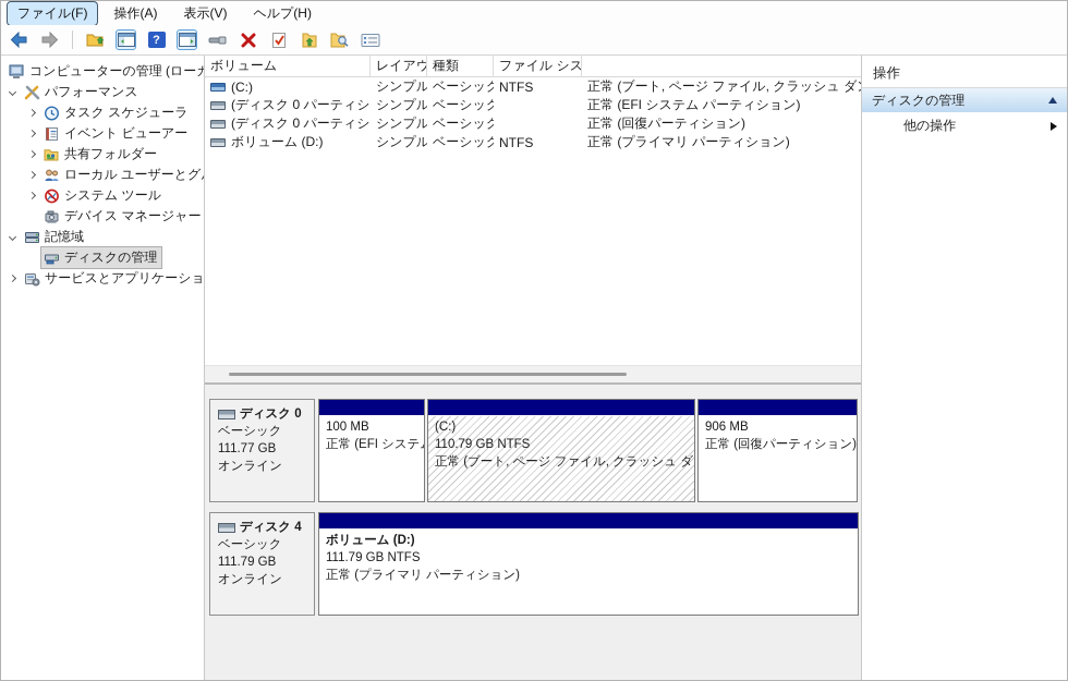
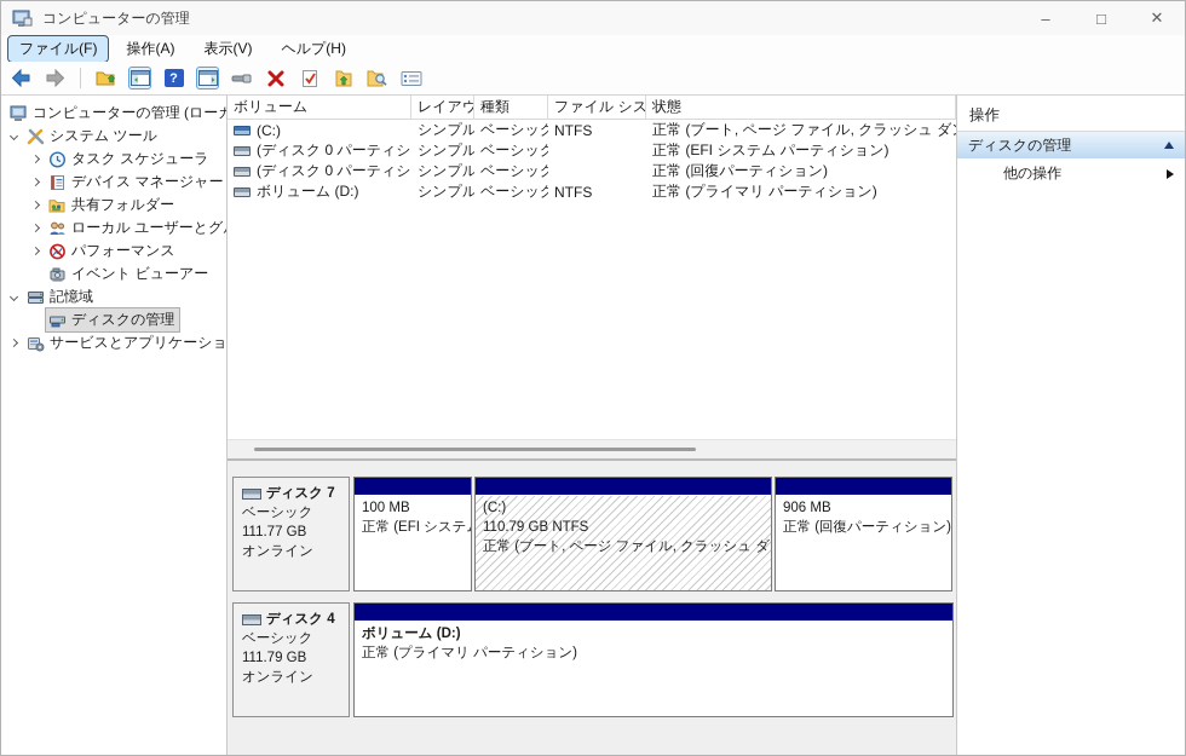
+ コンピューターの管理
+ –
+ □
+ ✕
  ファイル(F)
  操作(A)
  表示(V)
  ヘルプ(H)
  ?
  コンピューターの管理 (ローカ
- パフォーマンス
+ システム ツール
  タスク スケジューラ
- イベント ビューアー
+ デバイス マネージャー
  共有フォルダー
  ローカル ユーザーとグ
- システム ツール
+ パフォーマンス
- デバイス マネージャー
+ イベント ビューアー
  記憶域
  ディスクの管理
  サービスとアプリケーショ
  ボリューム
  レイアウ
  種類
  ファイル シス
+ 状態
  (C:)
  シンプル
  ベーシック
  NTFS
  (ディスク 0 パーティシ
  シンプル
  ベーシック
  正常 (EFI システム パーティション)
  (ディスク 0 パーティシ
  シンプル
  ベーシック
  正常 (回復パーティション)
  ボリューム (D:)
  シンプル
  ベーシック
  NTFS
  正常 (プライマリ パーティション)
- ディスク 0
+ ディスク 7
  ベーシック
  111.77 GB
  オンライン
  100 MB
  (C:)
  110.79 GB NTFS
  906 MB
  正常 (回復パーティション)
  ディスク 4
  ベーシック
  111.79 GB
  オンライン
  ボリューム (D:)
- 111.79 GB NTFS
  正常 (プライマリ パーティション)
  操作
  ディスクの管理
  他の操作
